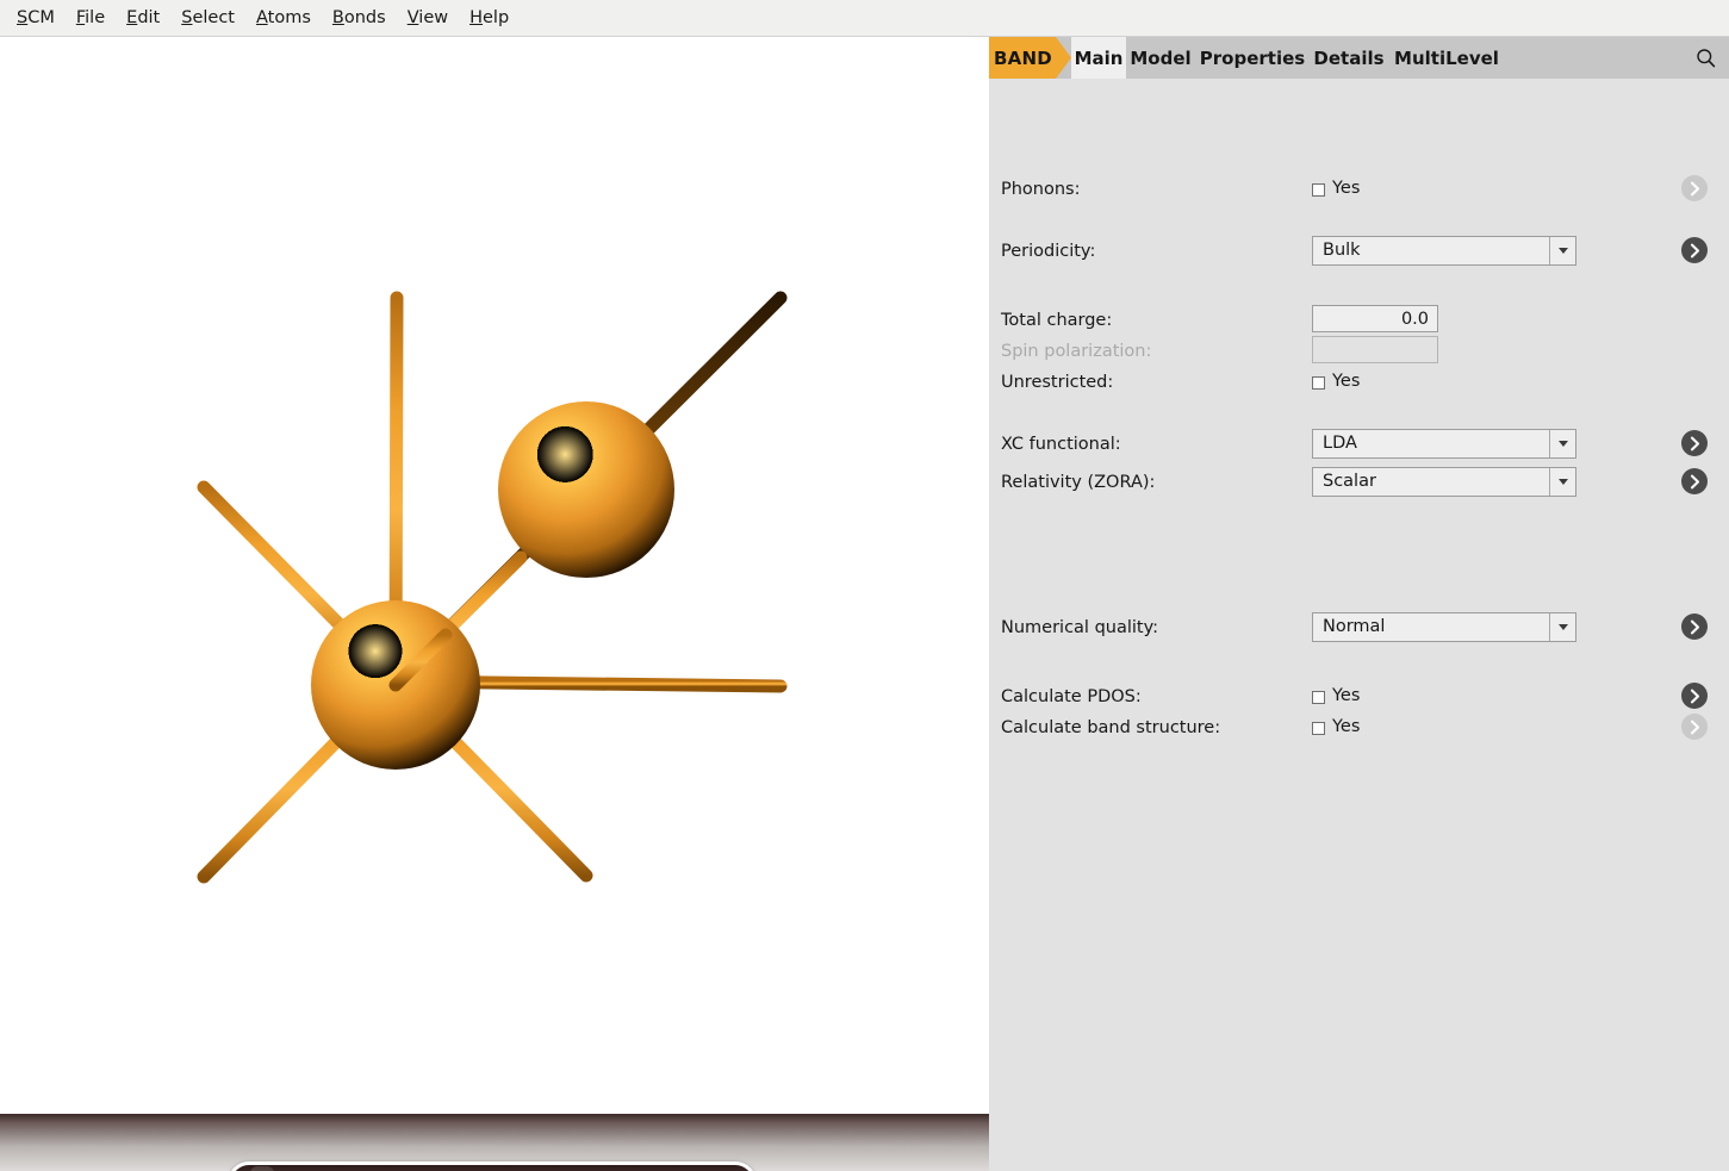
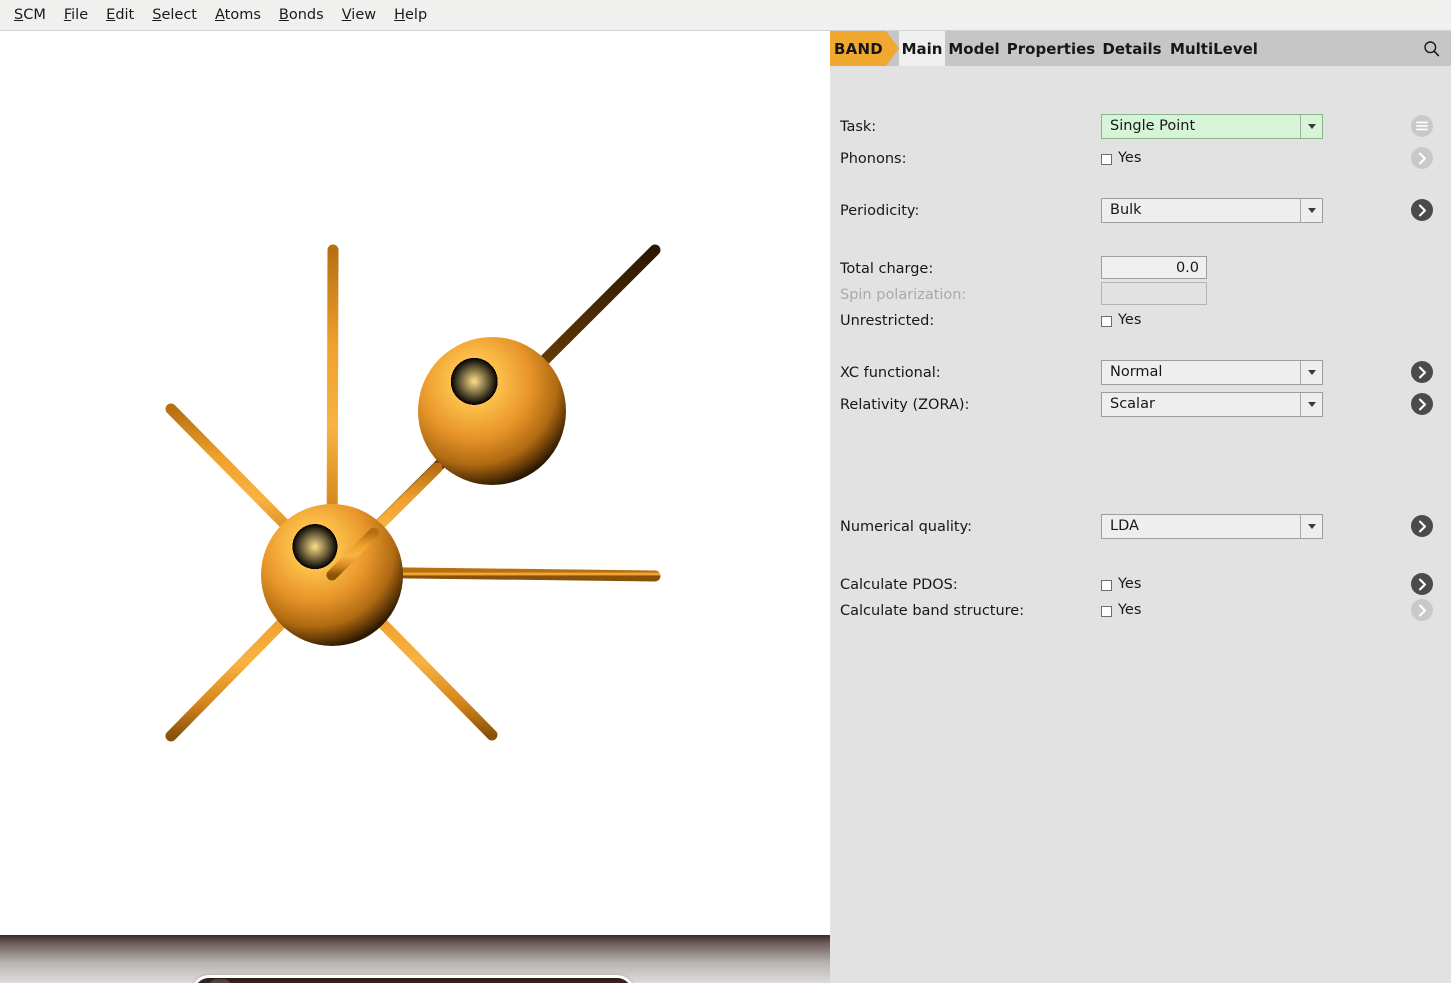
  SCM
  File
  Edit
  Select
  Atoms
  Bonds
  View
  Help
  BAND
  Main
  Model
  Properties
  Details
  MultiLevel
+ Task:
+ Single Point
  Phonons:
  Yes
  Periodicity:
  Bulk
  Total charge:
  0.0
  Spin polarization:
  Unrestricted:
  Yes
  XC functional:
- LDA
+ Normal
  Relativity (ZORA):
  Scalar
  Numerical quality:
- Normal
+ LDA
  Calculate PDOS:
  Yes
  Calculate band structure:
  Yes
